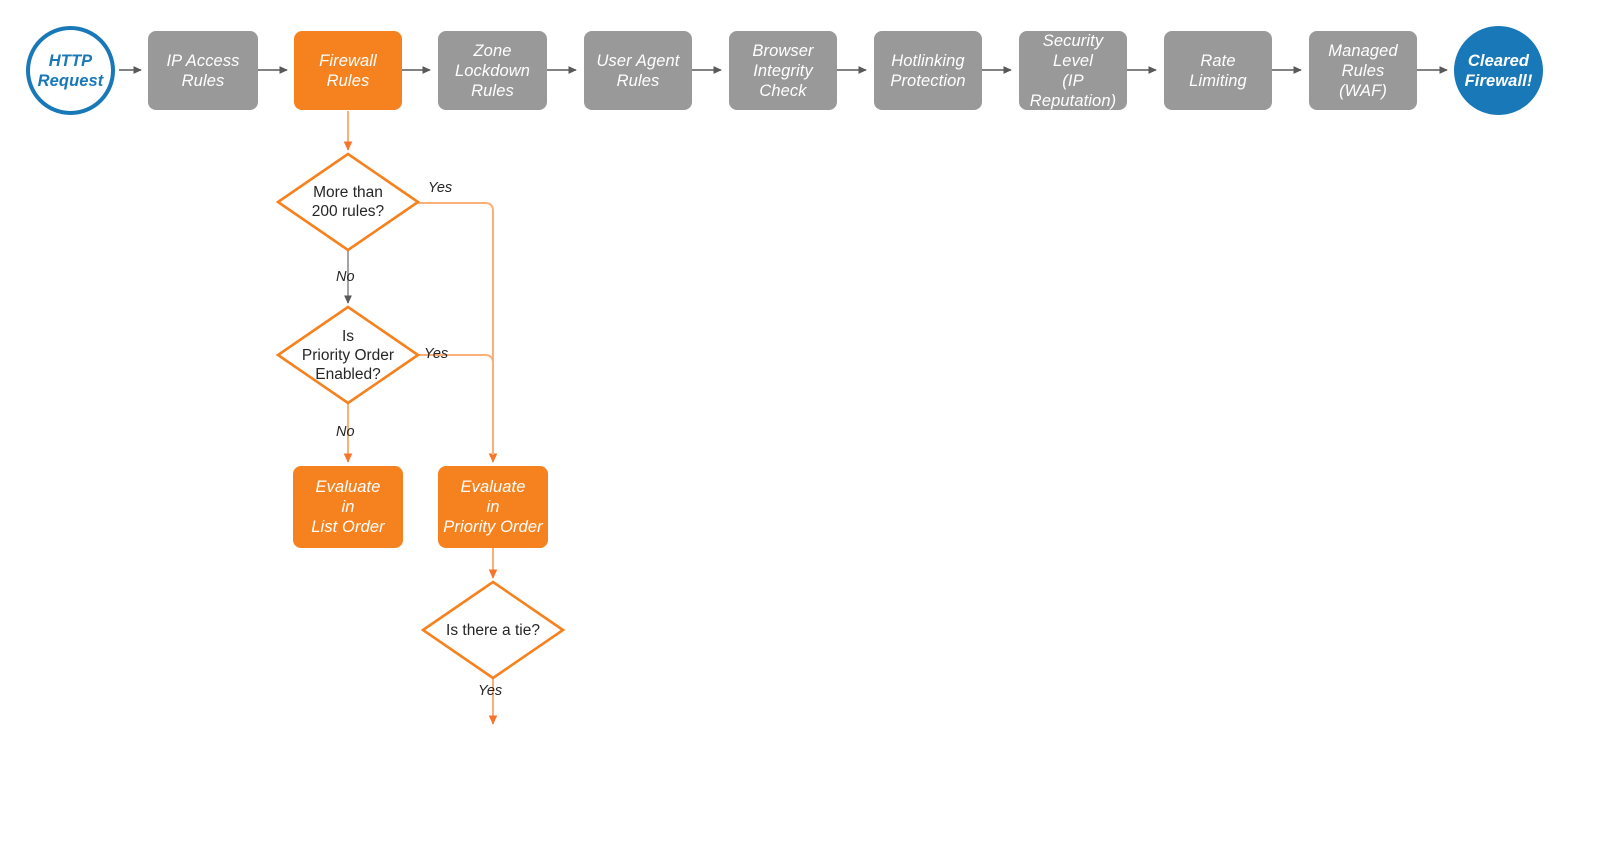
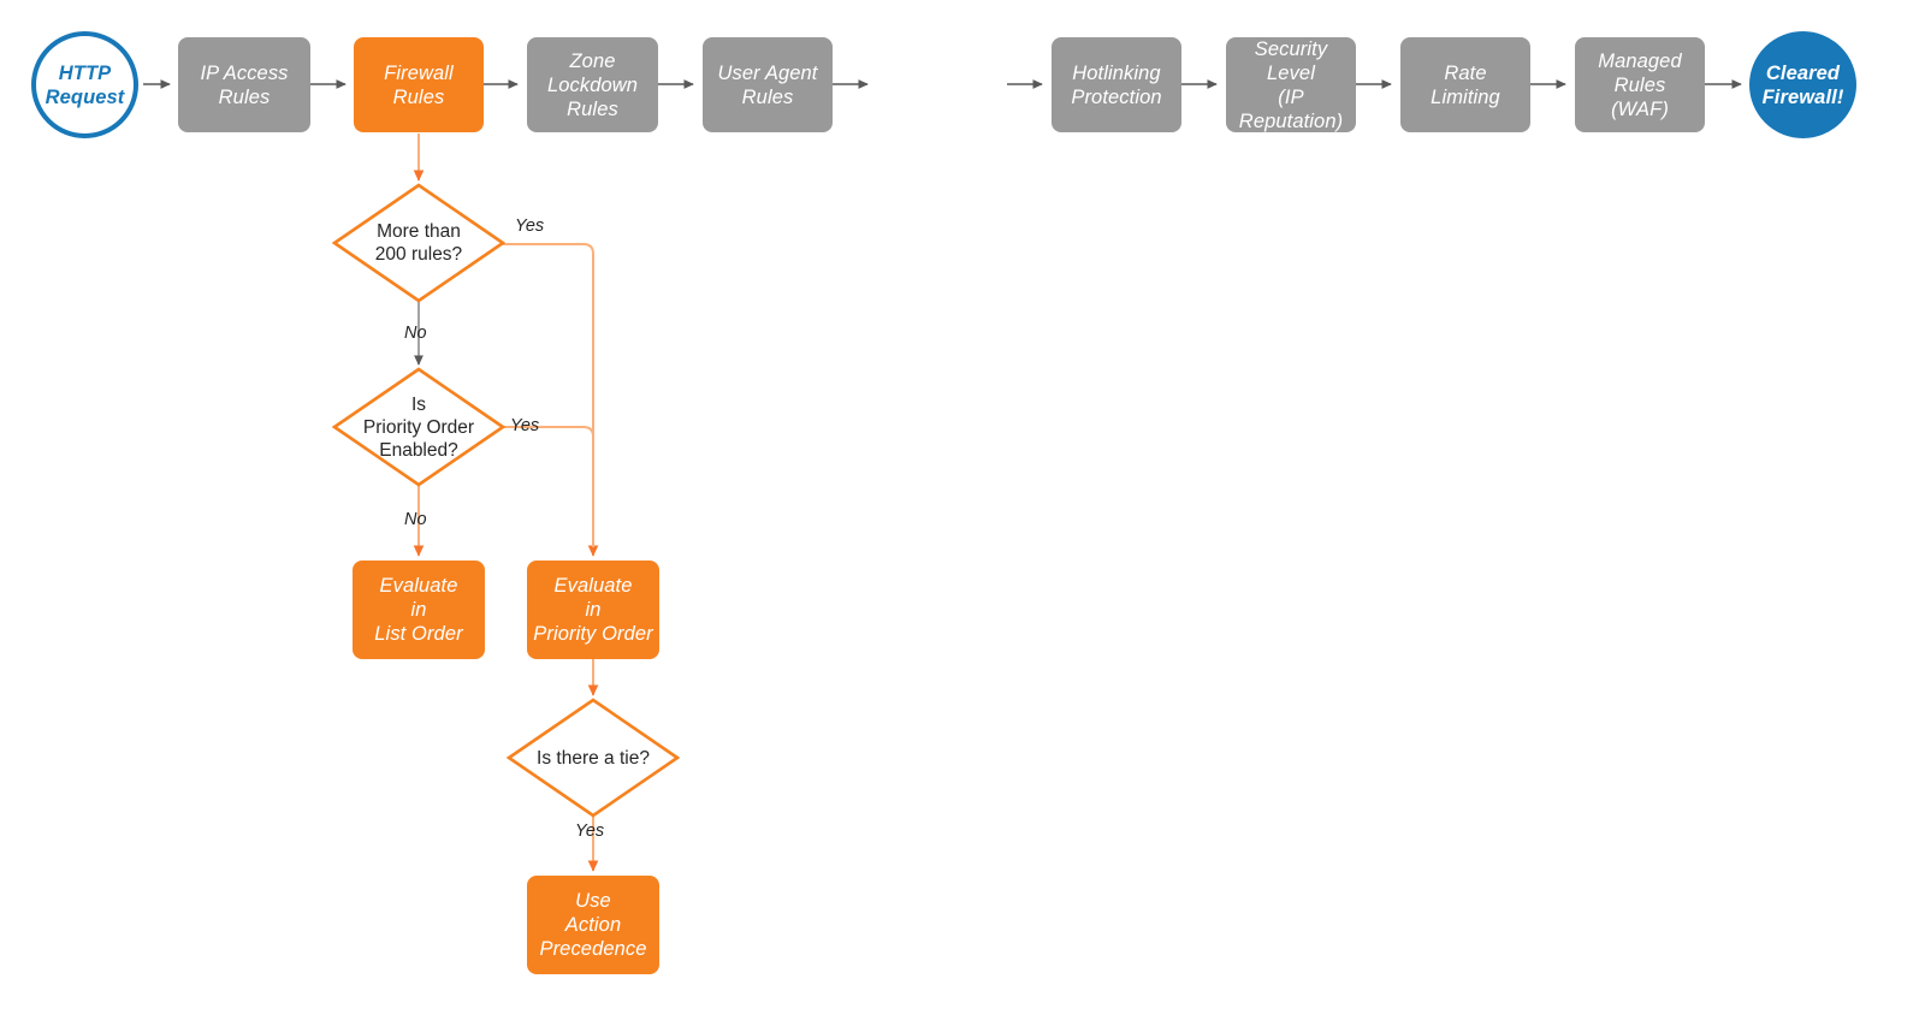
  HTTP
  Request
  IP Access
  Rules
  Firewall
  Rules
  Zone
  Lockdown
  Rules
  User Agent
  Rules
- Browser
- Integrity
- Check
  Hotlinking
  Protection
  Security
  Level
  (IP Reputation)
  Rate
  Limiting
  Managed
  Rules
  (WAF)
  Cleared
  Firewall!
  More than
  200 rules?
  Is
  Priority Order
  Enabled?
  Is there a tie?
  Evaluate
  in
  List Order
  Evaluate
  in
  Priority Order
+ Use
+ Action
+ Precedence
  Yes
  No
  Yes
  No
  Yes
